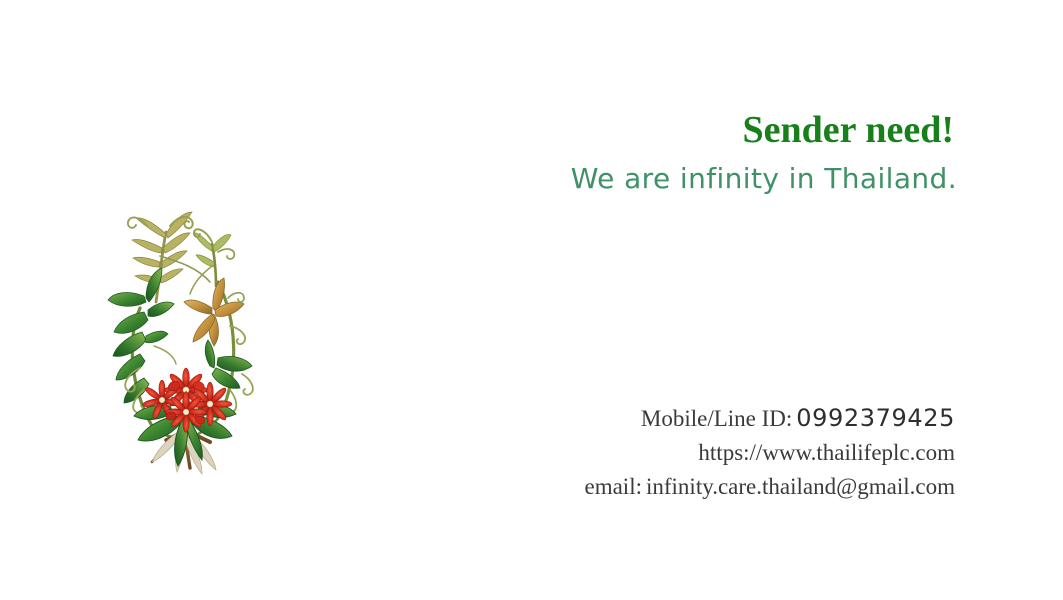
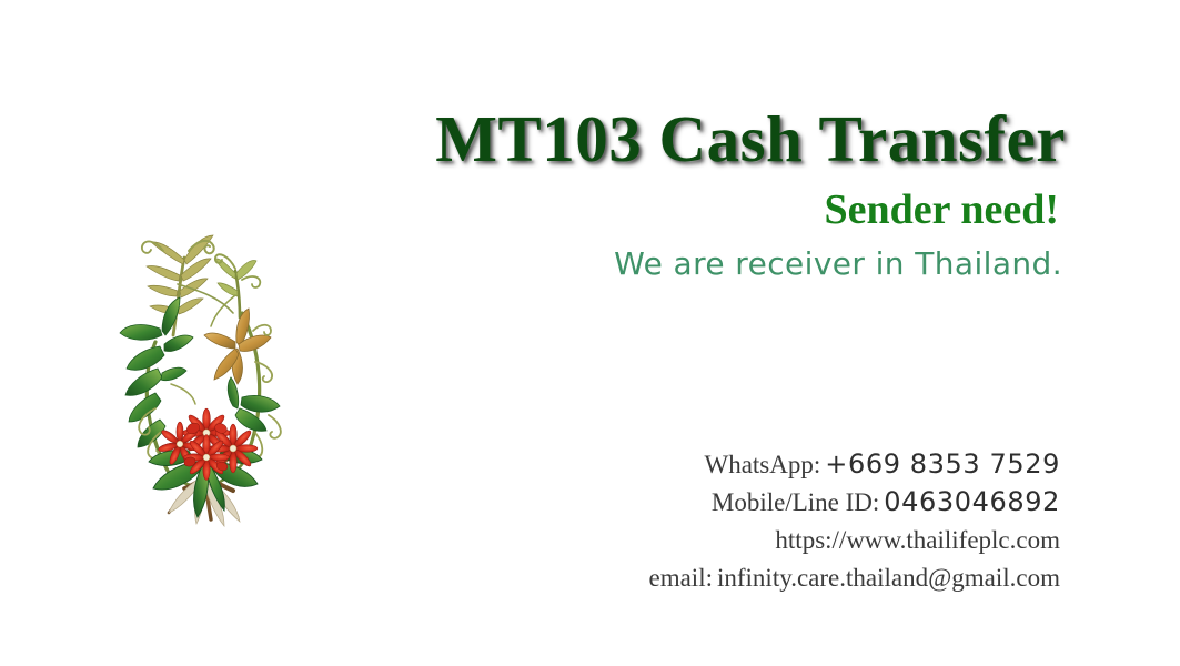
+ MT103 Cash Transfer
  Sender need!
- We are infinity in Thailand.
+ We are receiver in Thailand.
+ WhatsApp: +669 8353 7529
- Mobile/Line ID: 0992379425
+ Mobile/Line ID: 0463046892
  https://www.thailifeplc.com
  email: infinity.care.thailand@gmail.com
